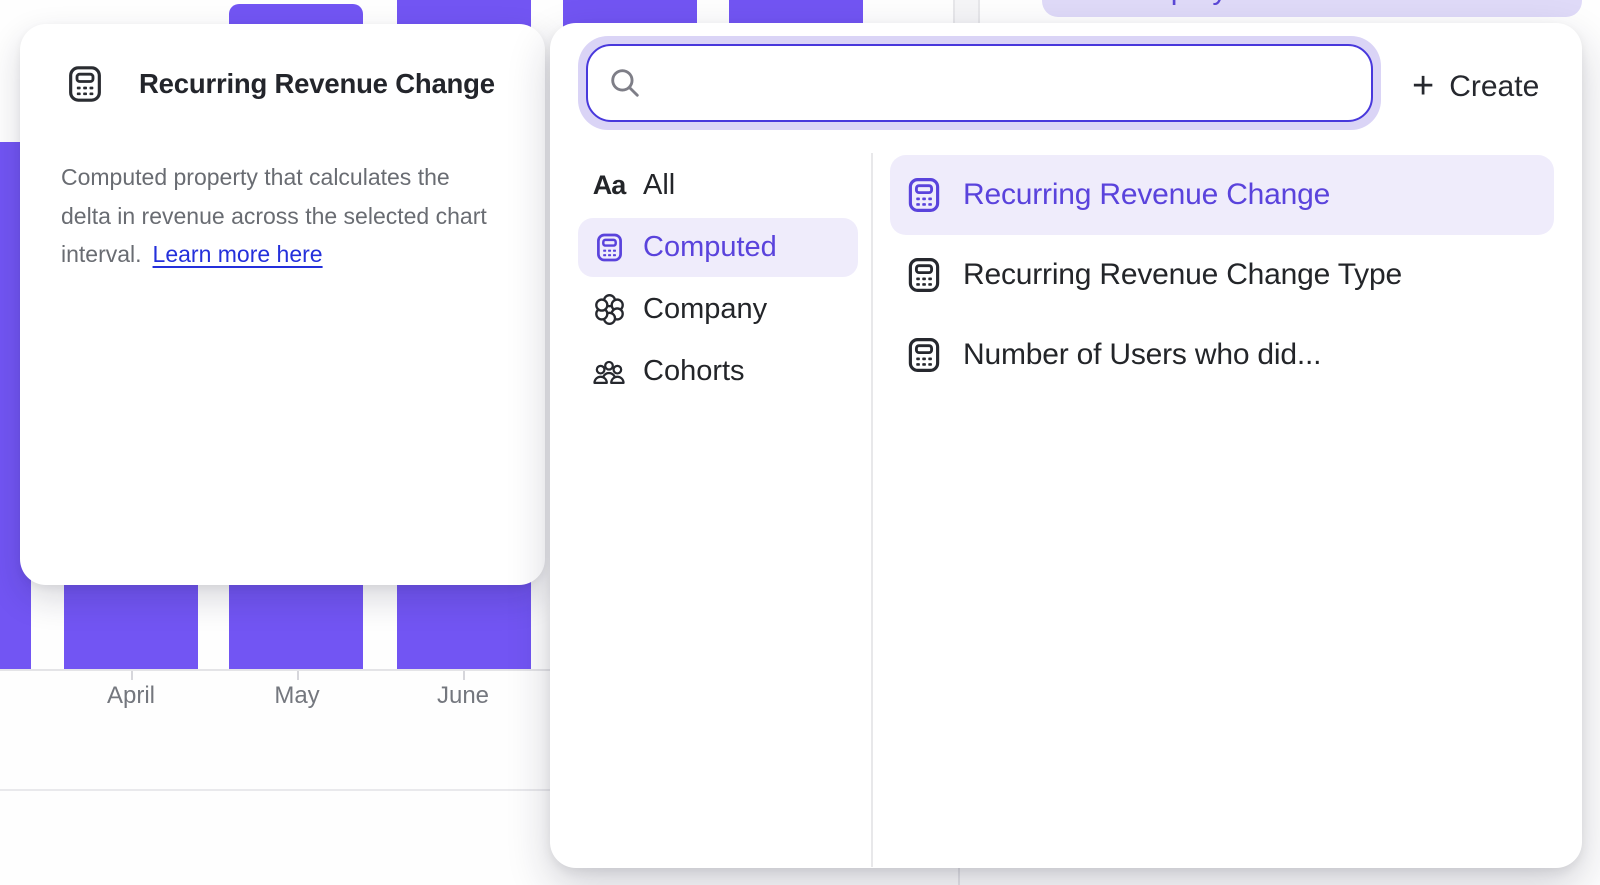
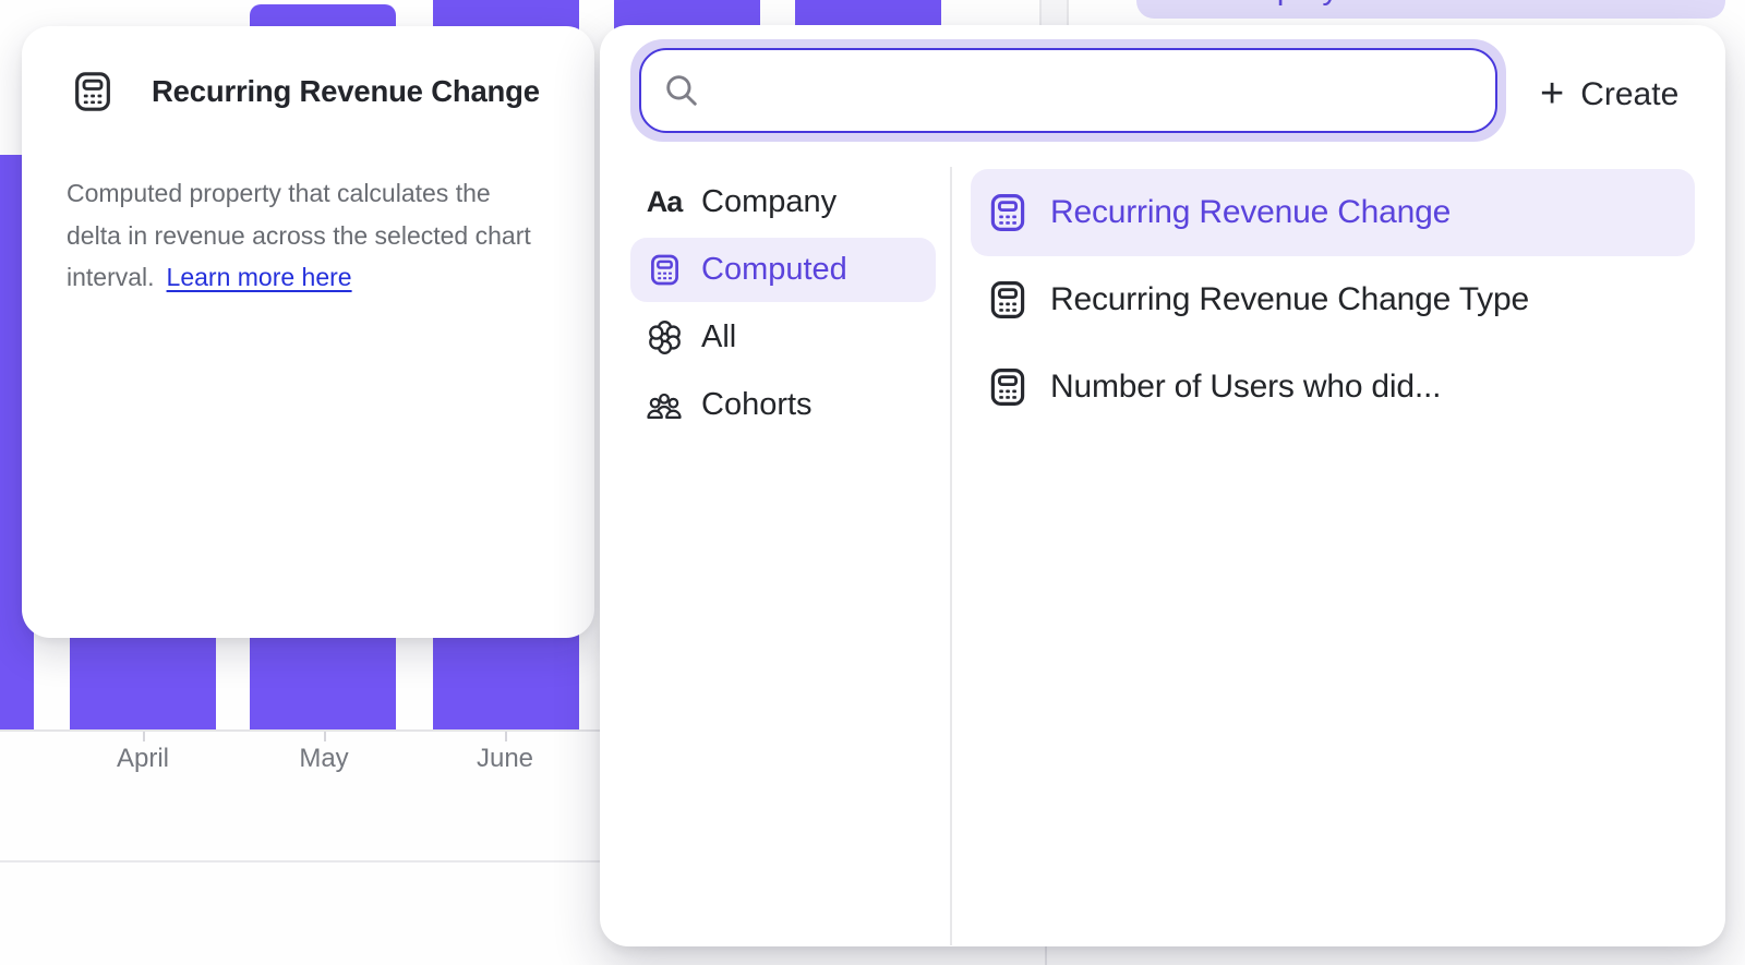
  April
  May
  June
  Recurring Revenue Change
  Computed property that calculates the
  delta in revenue across the selected chart
  interval. Learn more here
  +
  Create
  Aa
- All
+ Company
  Computed
- Company
+ All
  Cohorts
  Recurring Revenue Change
  Recurring Revenue Change Type
  Number of Users who did...
